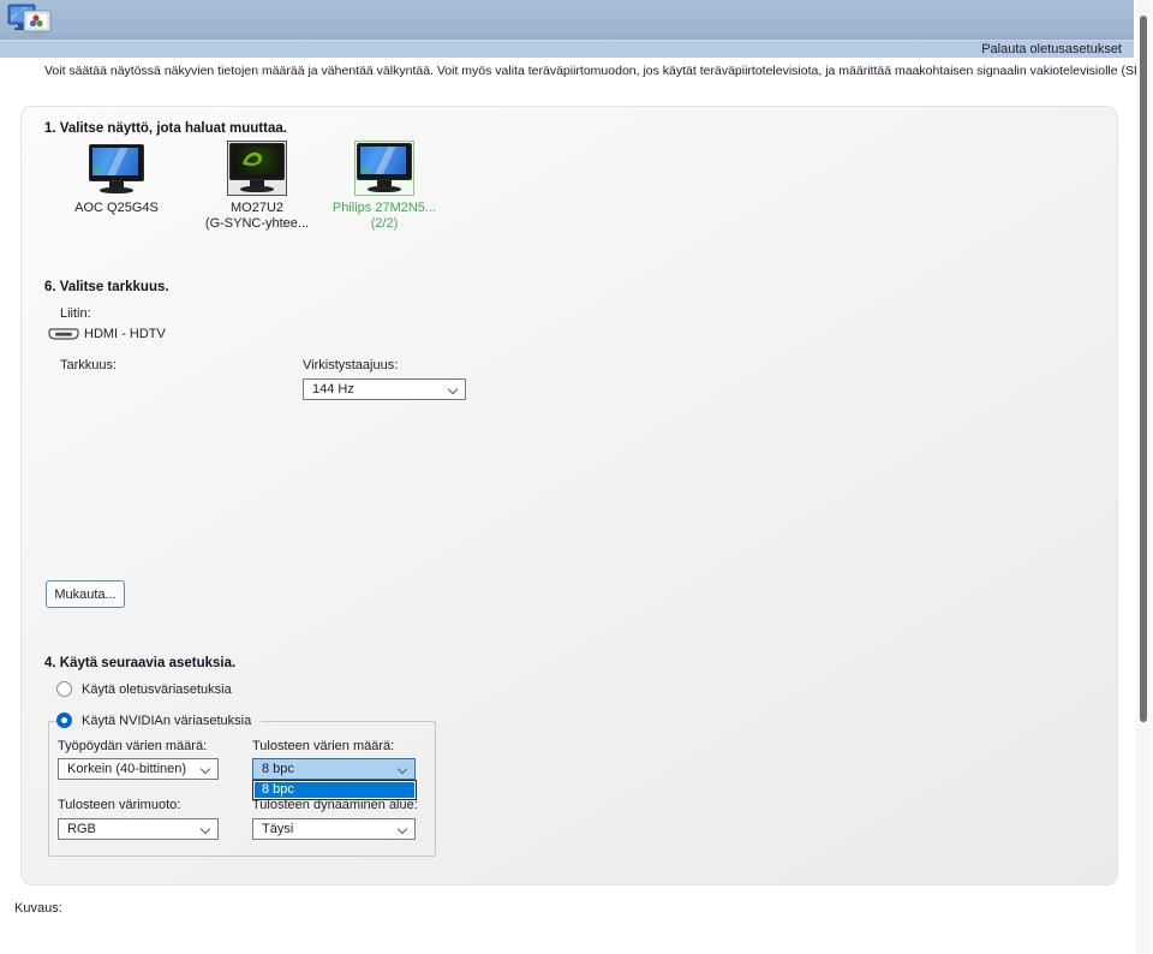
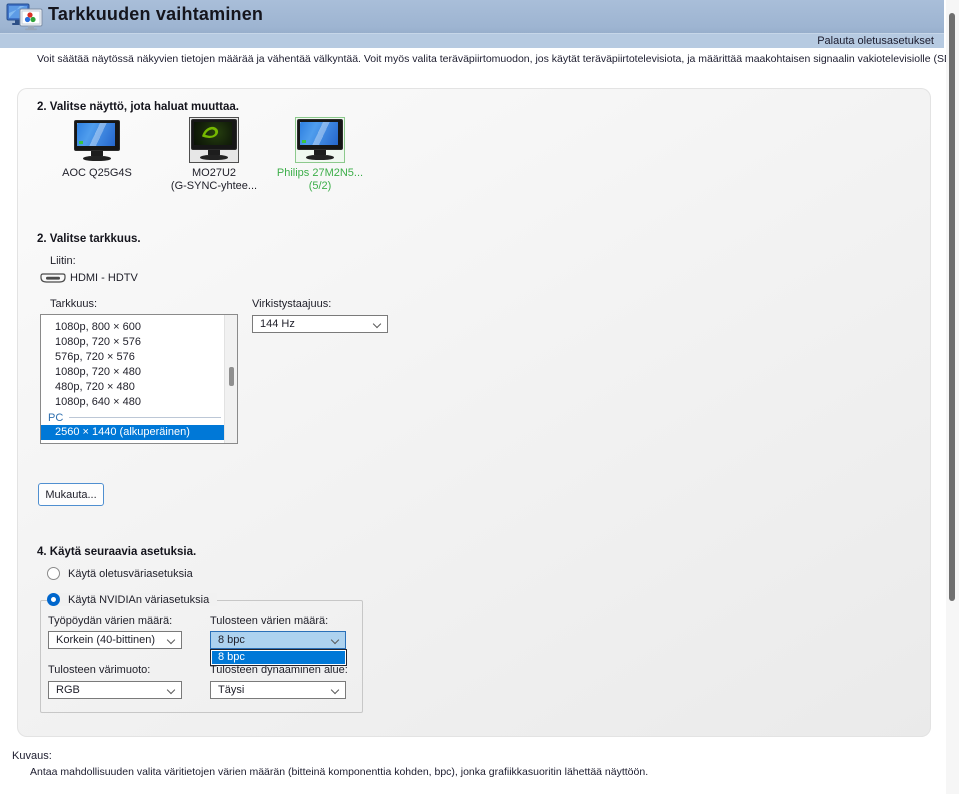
+ Tarkkuuden vaihtaminen
  Palauta oletusasetukset
  Voit säätää näytössä näkyvien tietojen määrää ja vähentää välkyntää. Voit myös valita teräväpiirtomuodon, jos käytät teräväpiirtotelevisiota, ja määrittää maakohtaisen signaalin vakiotelevisiolle (S
- 1. Valitse näyttö, jota haluat muuttaa.
+ 2. Valitse näyttö, jota haluat muuttaa.
  AOC Q25G4S
  MO27U2
  (G-SYNC-yhtee...
  Philips 27M2N5...
- (2/2)
+ (5/2)
- 6. Valitse tarkkuus.
+ 2. Valitse tarkkuus.
  Liitin:
  HDMI - HDTV
  Tarkkuus:
  Virkistystaajuus:
+ 1080p, 800 × 600
+ 1080p, 720 × 576
+ 576p, 720 × 576
+ 1080p, 720 × 480
+ 480p, 720 × 480
+ 1080p, 640 × 480
+ PC
+ 2560 × 1440 (alkuperäinen)
  144 Hz
  Mukauta...
  4. Käytä seuraavia asetuksia.
  Käytä oletusväriasetuksia
  Käytä NVIDIAn väriasetuksia
  Työpöydän värien määrä:
  Tulosteen värien määrä:
  Korkein (40-bittinen)
  8 bpc
  8 bpc
  Tulosteen värimuoto:
  Tulosteen dynaaminen alue:
  RGB
  Täysi
  Kuvaus:
+ Antaa mahdollisuuden valita väritietojen värien määrän (bitteinä komponenttia kohden, bpc), jonka grafiikkasuoritin lähettää näyttöön.
